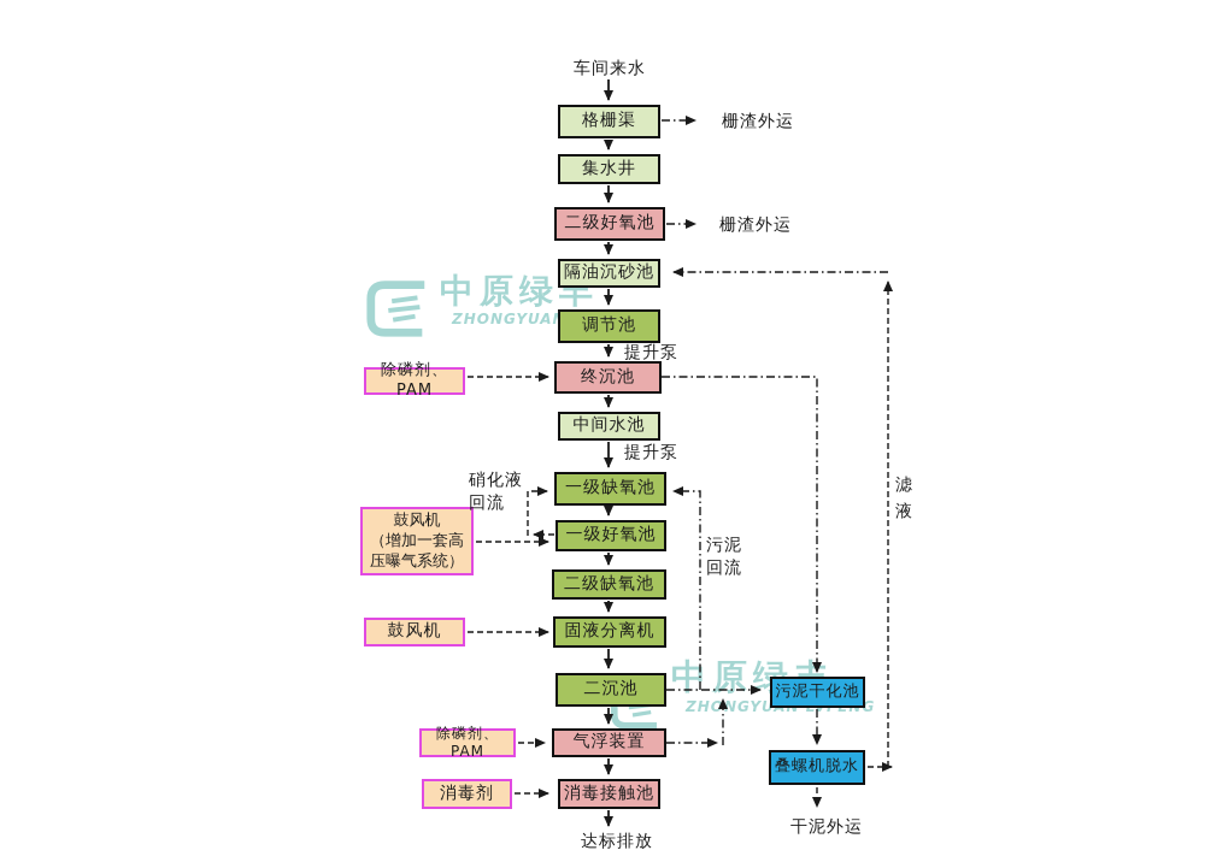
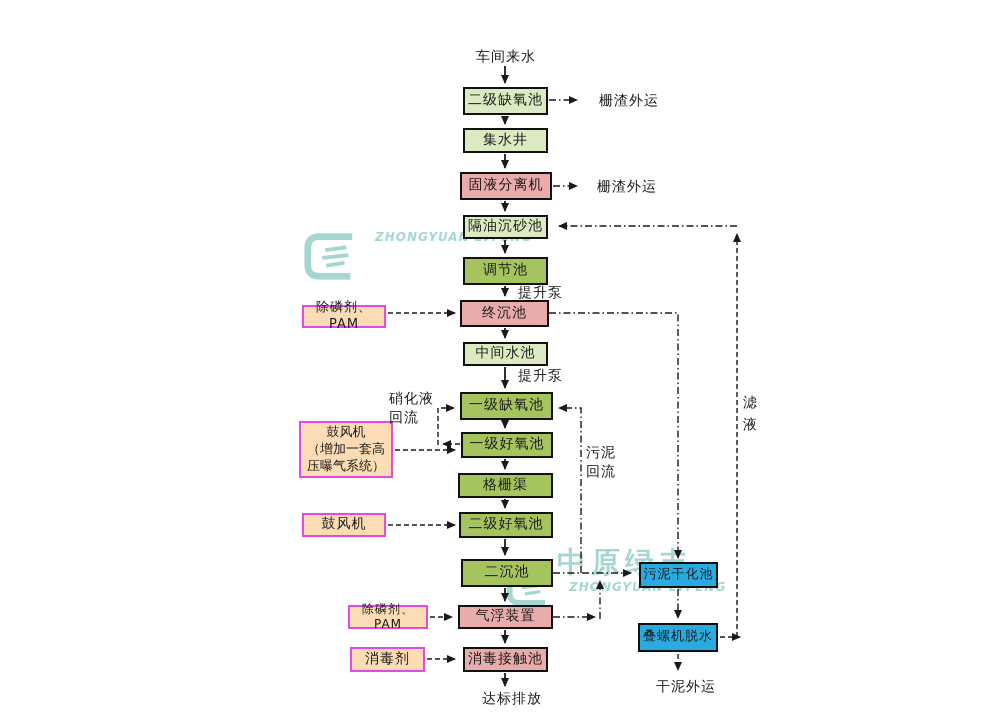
- 中原绿丰
- 格栅渠
+ 二级缺氧池
  集水井
- 二级好氧池
+ 固液分离机
  隔油沉砂池
  调节池
  终沉池
  中间水池
  一级缺氧池
  一级好氧池
- 二级缺氧池
+ 格栅渠
- 固液分离机
+ 二级好氧池
  二沉池
  气浮装置
  消毒接触池
  除磷剂、PAM
  鼓风机
  （增加一套高
  压曝气系统）
  鼓风机
  除磷剂、PAM
  消毒剂
  污泥干化池
  叠螺机脱水
  车间来水
  栅渣外运
  栅渣外运
  提升泵
  提升泵
  硝化液
  回流
  污泥
  回流
  滤
  液
  干泥外运
  达标排放
